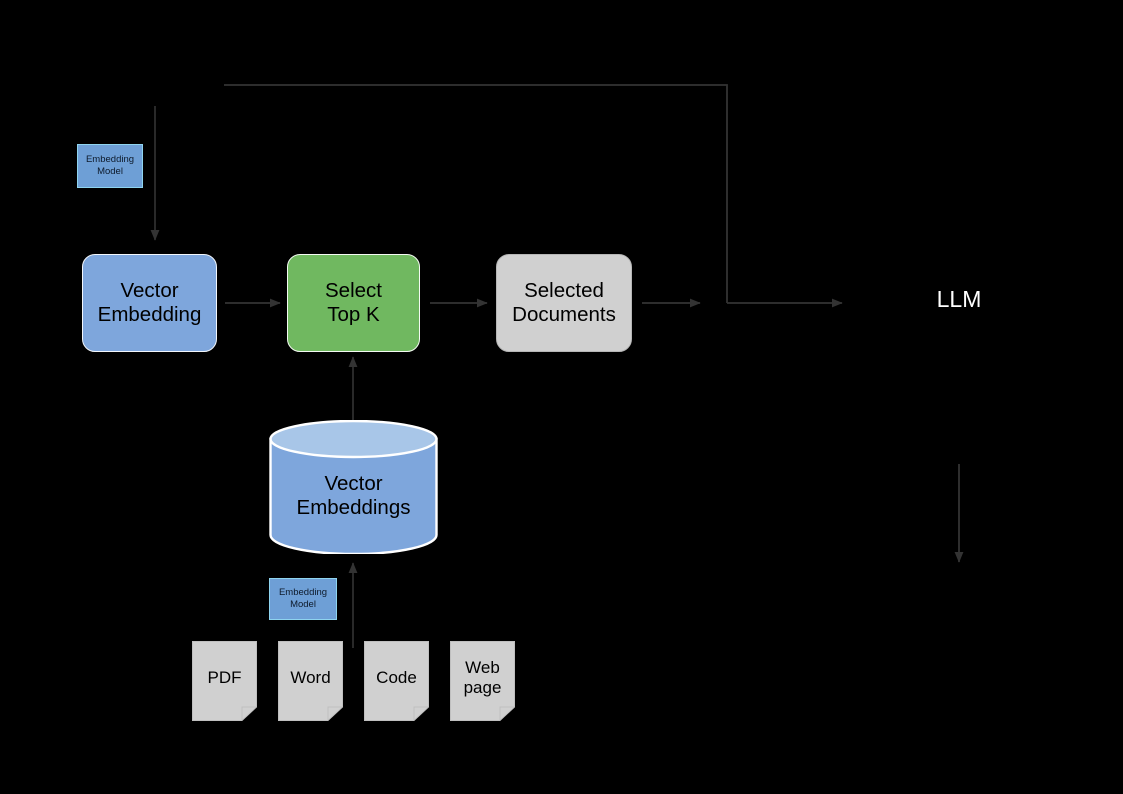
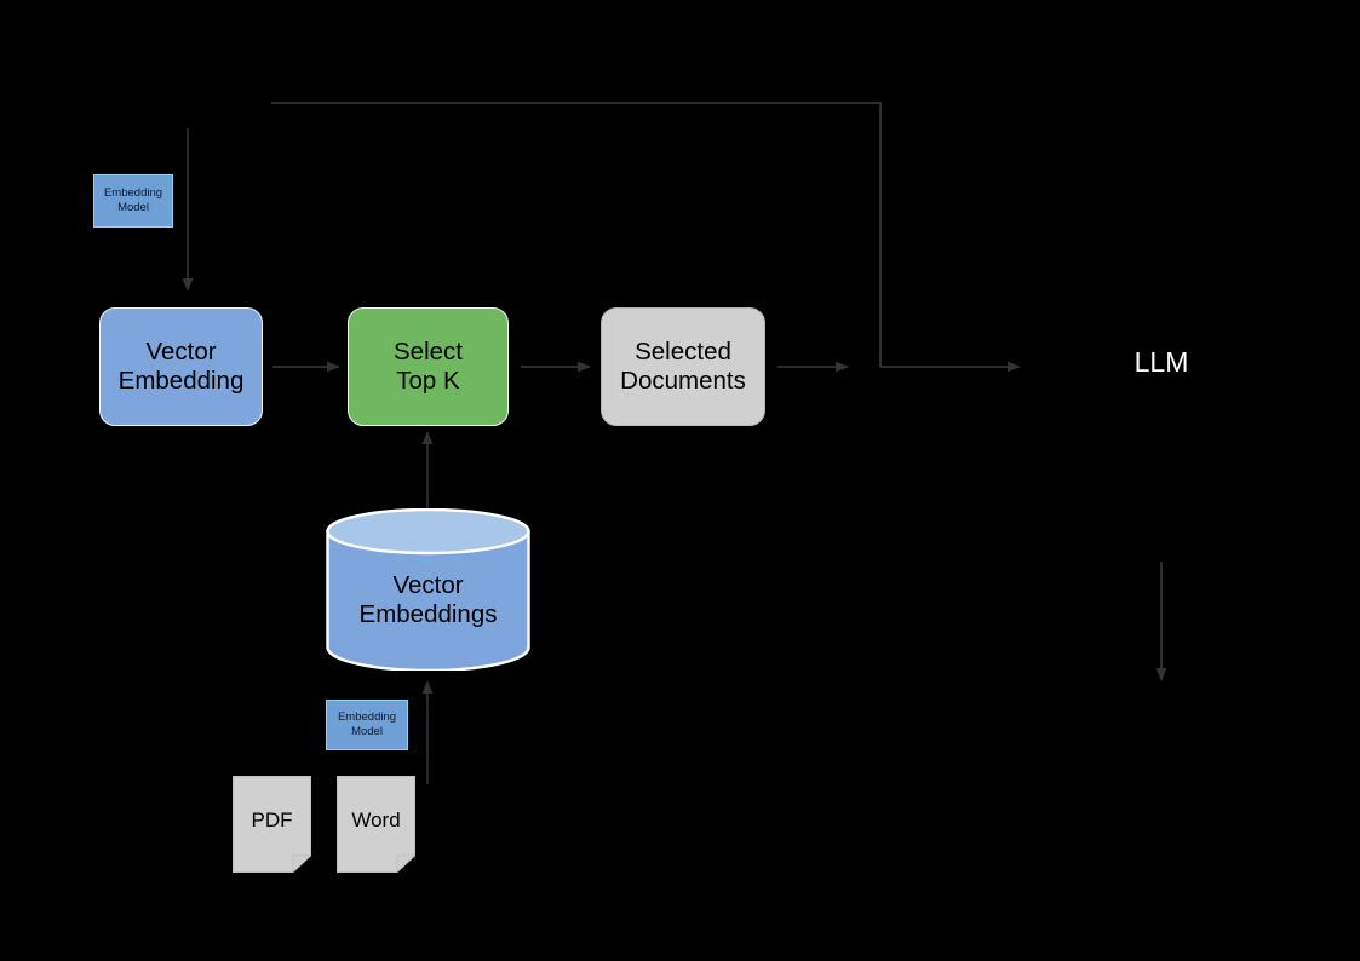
  Embedding
  Model
  Vector
  Embedding
  Select
  Top K
  Selected
  Documents
  LLM
  Vector
  Embeddings
  Embedding
  Model
  PDF
  Word
- Code
- Web
- page
